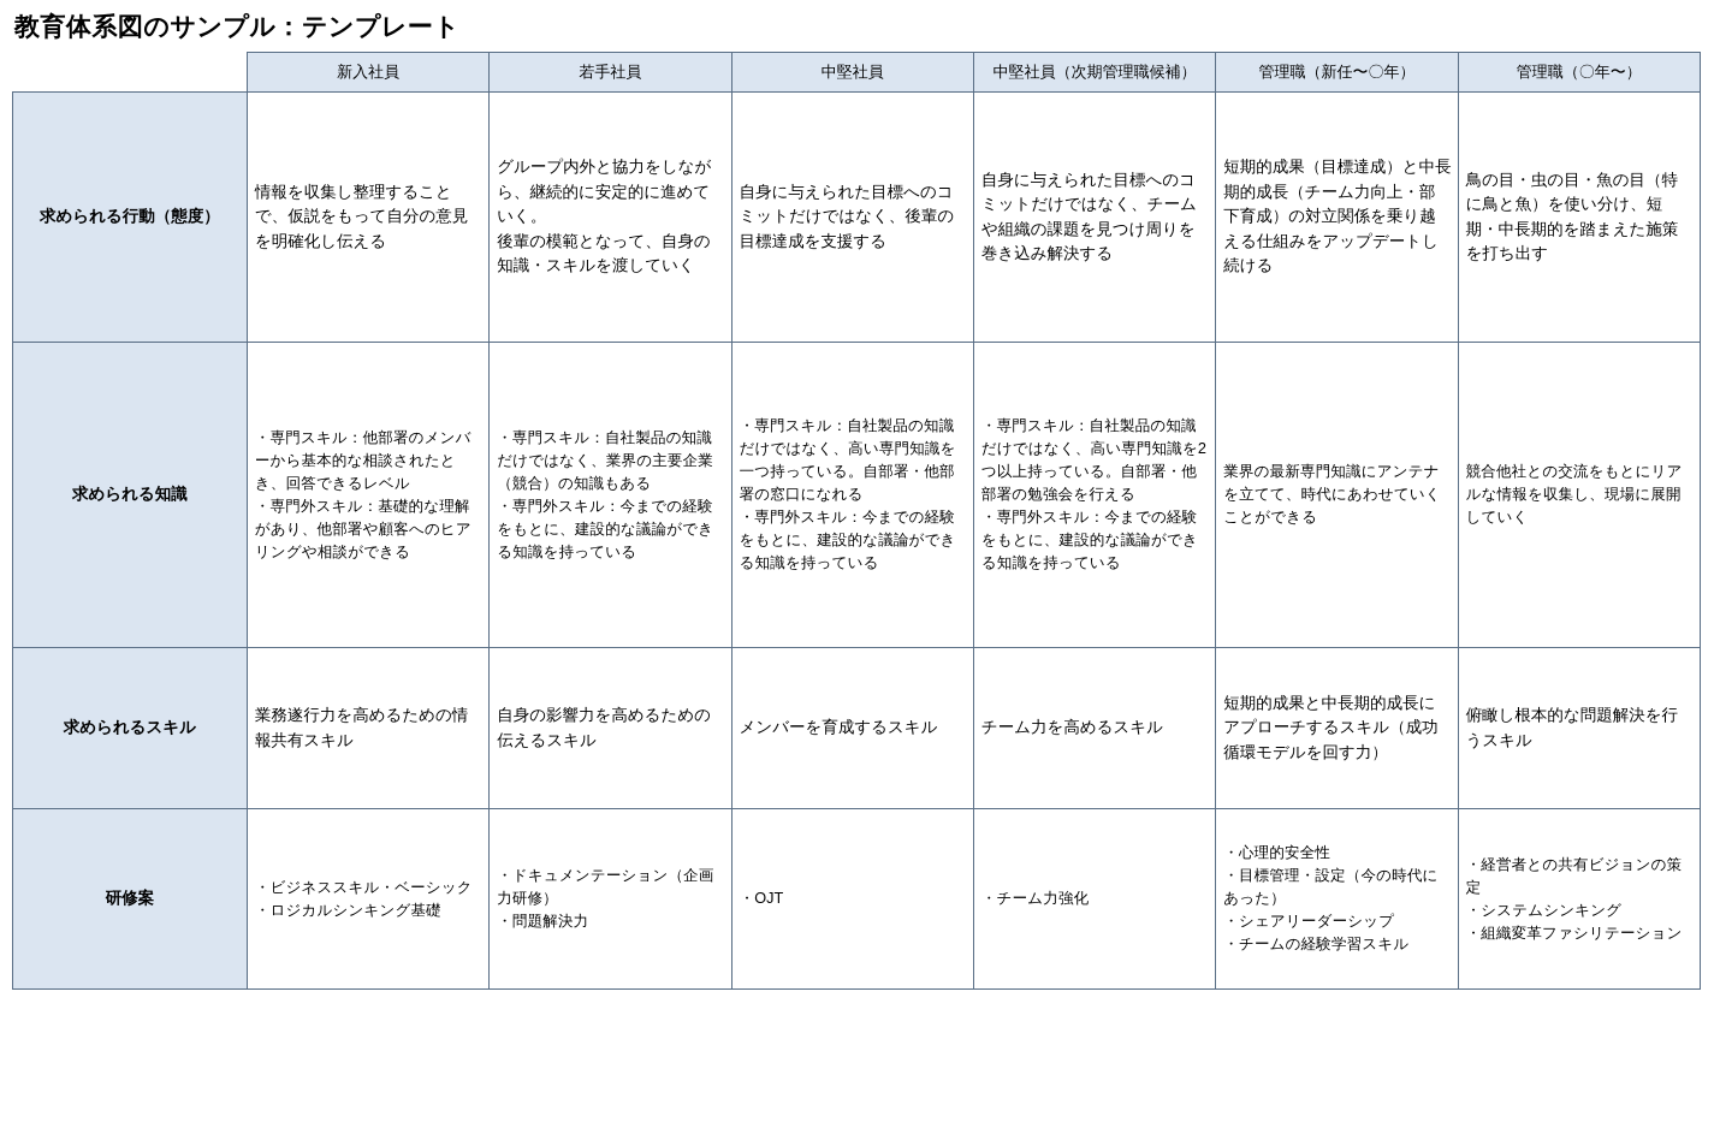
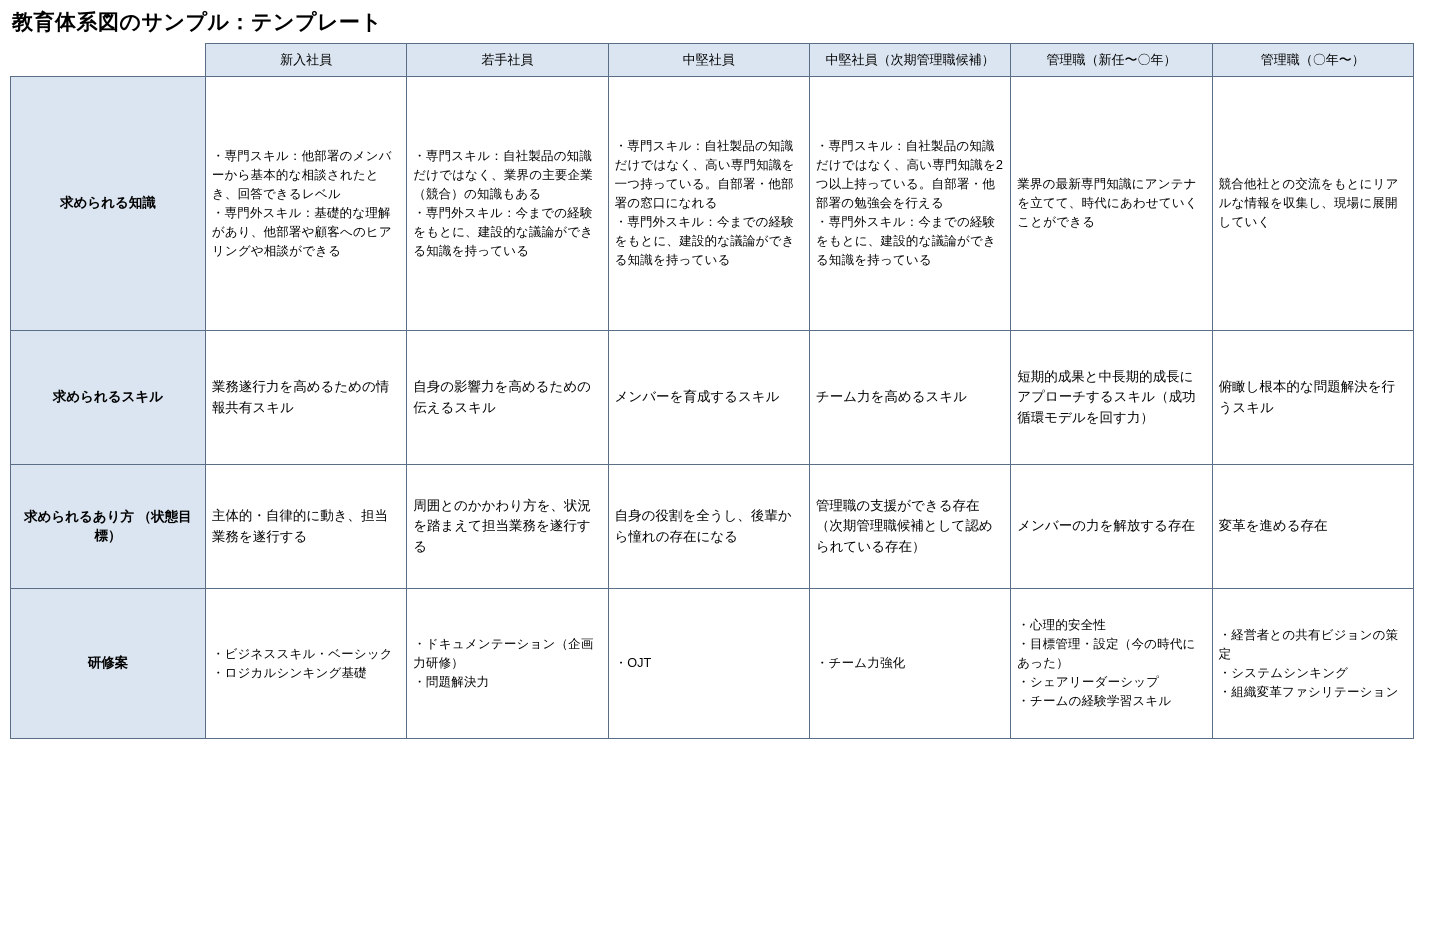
  教育体系図のサンプル：テンプレート
  	新入社員	若手社員	中堅社員	中堅社員（次期管理職候補）	管理職（新任〜〇年）	管理職（〇年〜）
- 求められる行動（態度）	情報を収集し整理することで、仮説をもって自分の意見を明確化し伝える	グループ内外と協力をしながら、継続的に安定的に進めていく。 後輩の模範となって、自身の知識・スキルを渡していく	自身に与えられた目標へのコミットだけではなく、後輩の目標達成を支援する	自身に与えられた目標へのコミットだけではなく、チームや組織の課題を見つけ周りを巻き込み解決する	短期的成果（目標達成）と中長期的成長（チーム力向上・部下育成）の対立関係を乗り越える仕組みをアップデートし続ける	鳥の目・虫の目・魚の目（特に鳥と魚）を使い分け、短期・中長期的を踏まえた施策を打ち出す
  求められる知識	・専門スキル：他部署のメンバーから基本的な相談されたとき、回答できるレベル ・専門外スキル：基礎的な理解があり、他部署や顧客へのヒアリングや相談ができる	・専門スキル：自社製品の知識だけではなく、業界の主要企業（競合）の知識もある ・専門外スキル：今までの経験をもとに、建設的な議論ができる知識を持っている	・専門スキル：自社製品の知識だけではなく、高い専門知識を一つ持っている。自部署・他部署の窓口になれる ・専門外スキル：今までの経験をもとに、建設的な議論ができる知識を持っている	・専門スキル：自社製品の知識だけではなく、高い専門知識を2つ以上持っている。自部署・他部署の勉強会を行える ・専門外スキル：今までの経験をもとに、建設的な議論ができる知識を持っている	業界の最新専門知識にアンテナを立てて、時代にあわせていくことができる	競合他社との交流をもとにリアルな情報を収集し、現場に展開していく
  求められるスキル	業務遂行力を高めるための情報共有スキル	自身の影響力を高めるための伝えるスキル	メンバーを育成するスキル	チーム力を高めるスキル	短期的成果と中長期的成長にアプローチするスキル（成功循環モデルを回す力）	俯瞰し根本的な問題解決を行うスキル
+ 求められるあり方 （状態目標）	主体的・自律的に動き、担当業務を遂行する	周囲とのかかわり方を、状況を踏まえて担当業務を遂行する	自身の役割を全うし、後輩から憧れの存在になる	管理職の支援ができる存在（次期管理職候補として認められている存在）	メンバーの力を解放する存在	変革を進める存在
  研修案	・ビジネススキル・ベーシック ・ロジカルシンキング基礎	・ドキュメンテーション（企画力研修） ・問題解決力	・OJT	・チーム力強化	・心理的安全性 ・目標管理・設定（今の時代にあった） ・シェアリーダーシップ ・チームの経験学習スキル	・経営者との共有ビジョンの策定 ・システムシンキング ・組織変革ファシリテーション
